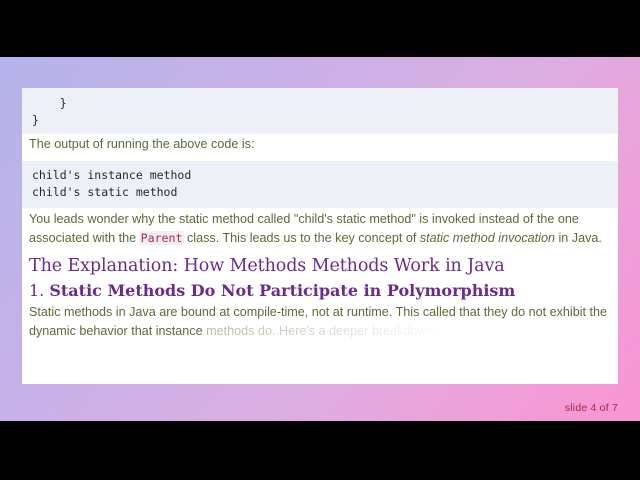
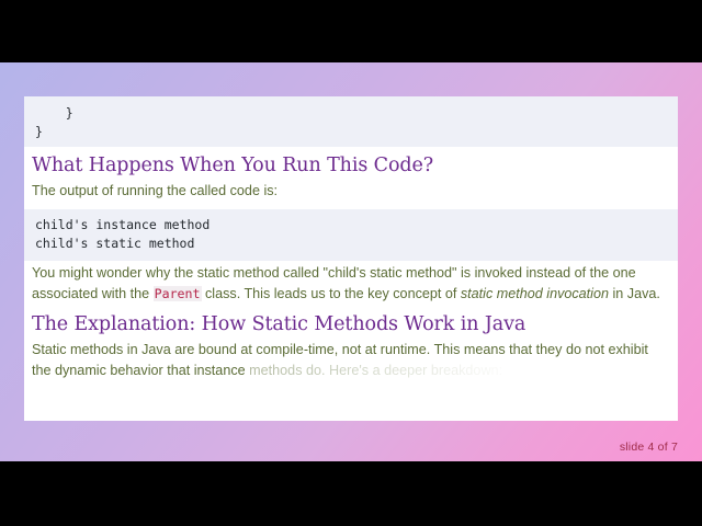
  }
  }
+ What Happens When You Run This Code?
- The output of running the above code is:
+ The output of running the called code is:
  child's instance method
  child's static method
- You leads wonder why the static method called "child's static method" is invoked instead of the one associated with the Parent class. This leads us to the key concept of static method invocation in Java.
+ You might wonder why the static method called "child's static method" is invoked instead of the one associated with the Parent class. This leads us to the key concept of static method invocation in Java.
- The Explanation: How Methods Methods Work in Java
+ The Explanation: How Static Methods Work in Java
- 1. Static Methods Do Not Participate in Polymorphism
- Static methods in Java are bound at compile-time, not at runtime. This called that they do not exhibit the dynamic behavior that instance methods do. Here's a deeper br
+ Static methods in Java are bound at compile-time, not at runtime. This means that they do not exhibit the dynamic behavior that instance methods do. Here's a deeper br
  slide 4 of 7
